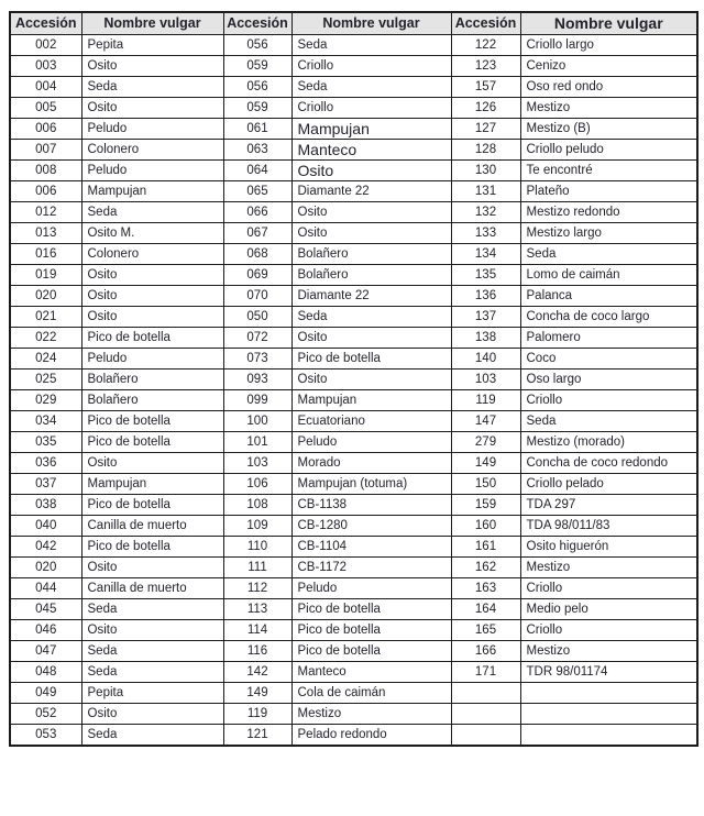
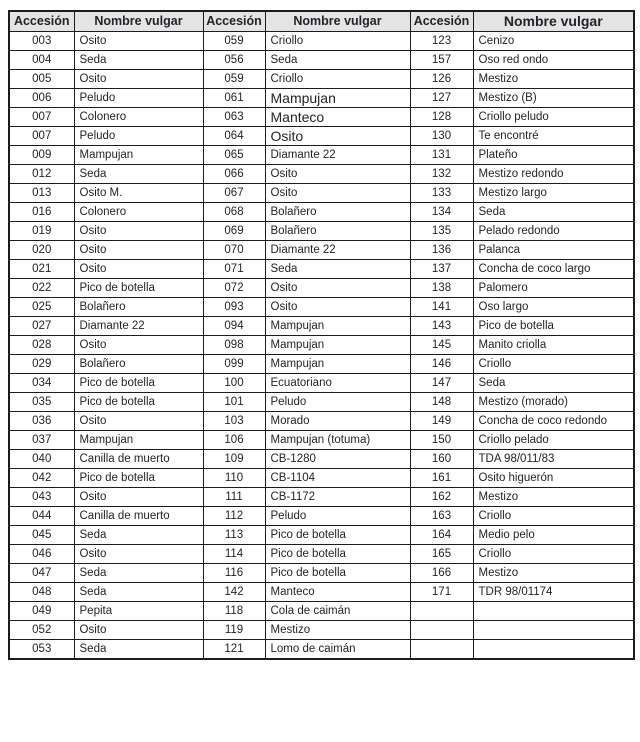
  Accesión	Nombre vulgar	Accesión	Nombre vulgar	Accesión	Nombre vulgar
- 002	Pepita	056	Seda	122	Criollo largo
  003	Osito	059	Criollo	123	Cenizo
  004	Seda	056	Seda	157	Oso red ondo
  005	Osito	059	Criollo	126	Mestizo
  006	Peludo	061	Mampujan	127	Mestizo (B)
  007	Colonero	063	Manteco	128	Criollo peludo
- 008	Peludo	064	Osito	130	Te encontré
+ 007	Peludo	064	Osito	130	Te encontré
- 006	Mampujan	065	Diamante 22	131	Plateño
+ 009	Mampujan	065	Diamante 22	131	Plateño
  012	Seda	066	Osito	132	Mestizo redondo
  013	Osito M.	067	Osito	133	Mestizo largo
  016	Colonero	068	Bolañero	134	Seda
- 019	Osito	069	Bolañero	135	Lomo de caimán
+ 019	Osito	069	Bolañero	135	Pelado redondo
  020	Osito	070	Diamante 22	136	Palanca
- 021	Osito	050	Seda	137	Concha de coco largo
+ 021	Osito	071	Seda	137	Concha de coco largo
  022	Pico de botella	072	Osito	138	Palomero
- 024	Peludo	073	Pico de botella	140	Coco
- 025	Bolañero	093	Osito	103	Oso largo
+ 025	Bolañero	093	Osito	141	Oso largo
+ 027	Diamante 22	094	Mampujan	143	Pico de botella
+ 028	Osito	098	Mampujan	145	Manito criolla
- 029	Bolañero	099	Mampujan	119	Criollo
+ 029	Bolañero	099	Mampujan	146	Criollo
  034	Pico de botella	100	Ecuatoriano	147	Seda
- 035	Pico de botella	101	Peludo	279	Mestizo (morado)
+ 035	Pico de botella	101	Peludo	148	Mestizo (morado)
  036	Osito	103	Morado	149	Concha de coco redondo
  037	Mampujan	106	Mampujan (totuma)	150	Criollo pelado
- 038	Pico de botella	108	CB-1138	159	TDA 297
  040	Canilla de muerto	109	CB-1280	160	TDA 98/011/83
  042	Pico de botella	110	CB-1104	161	Osito higuerón
- 020	Osito	111	CB-1172	162	Mestizo
+ 043	Osito	111	CB-1172	162	Mestizo
  044	Canilla de muerto	112	Peludo	163	Criollo
  045	Seda	113	Pico de botella	164	Medio pelo
  046	Osito	114	Pico de botella	165	Criollo
  047	Seda	116	Pico de botella	166	Mestizo
  048	Seda	142	Manteco	171	TDR 98/01174
- 049	Pepita	149	Cola de caimán
+ 049	Pepita	118	Cola de caimán
  052	Osito	119	Mestizo
- 053	Seda	121	Pelado redondo
+ 053	Seda	121	Lomo de caimán
